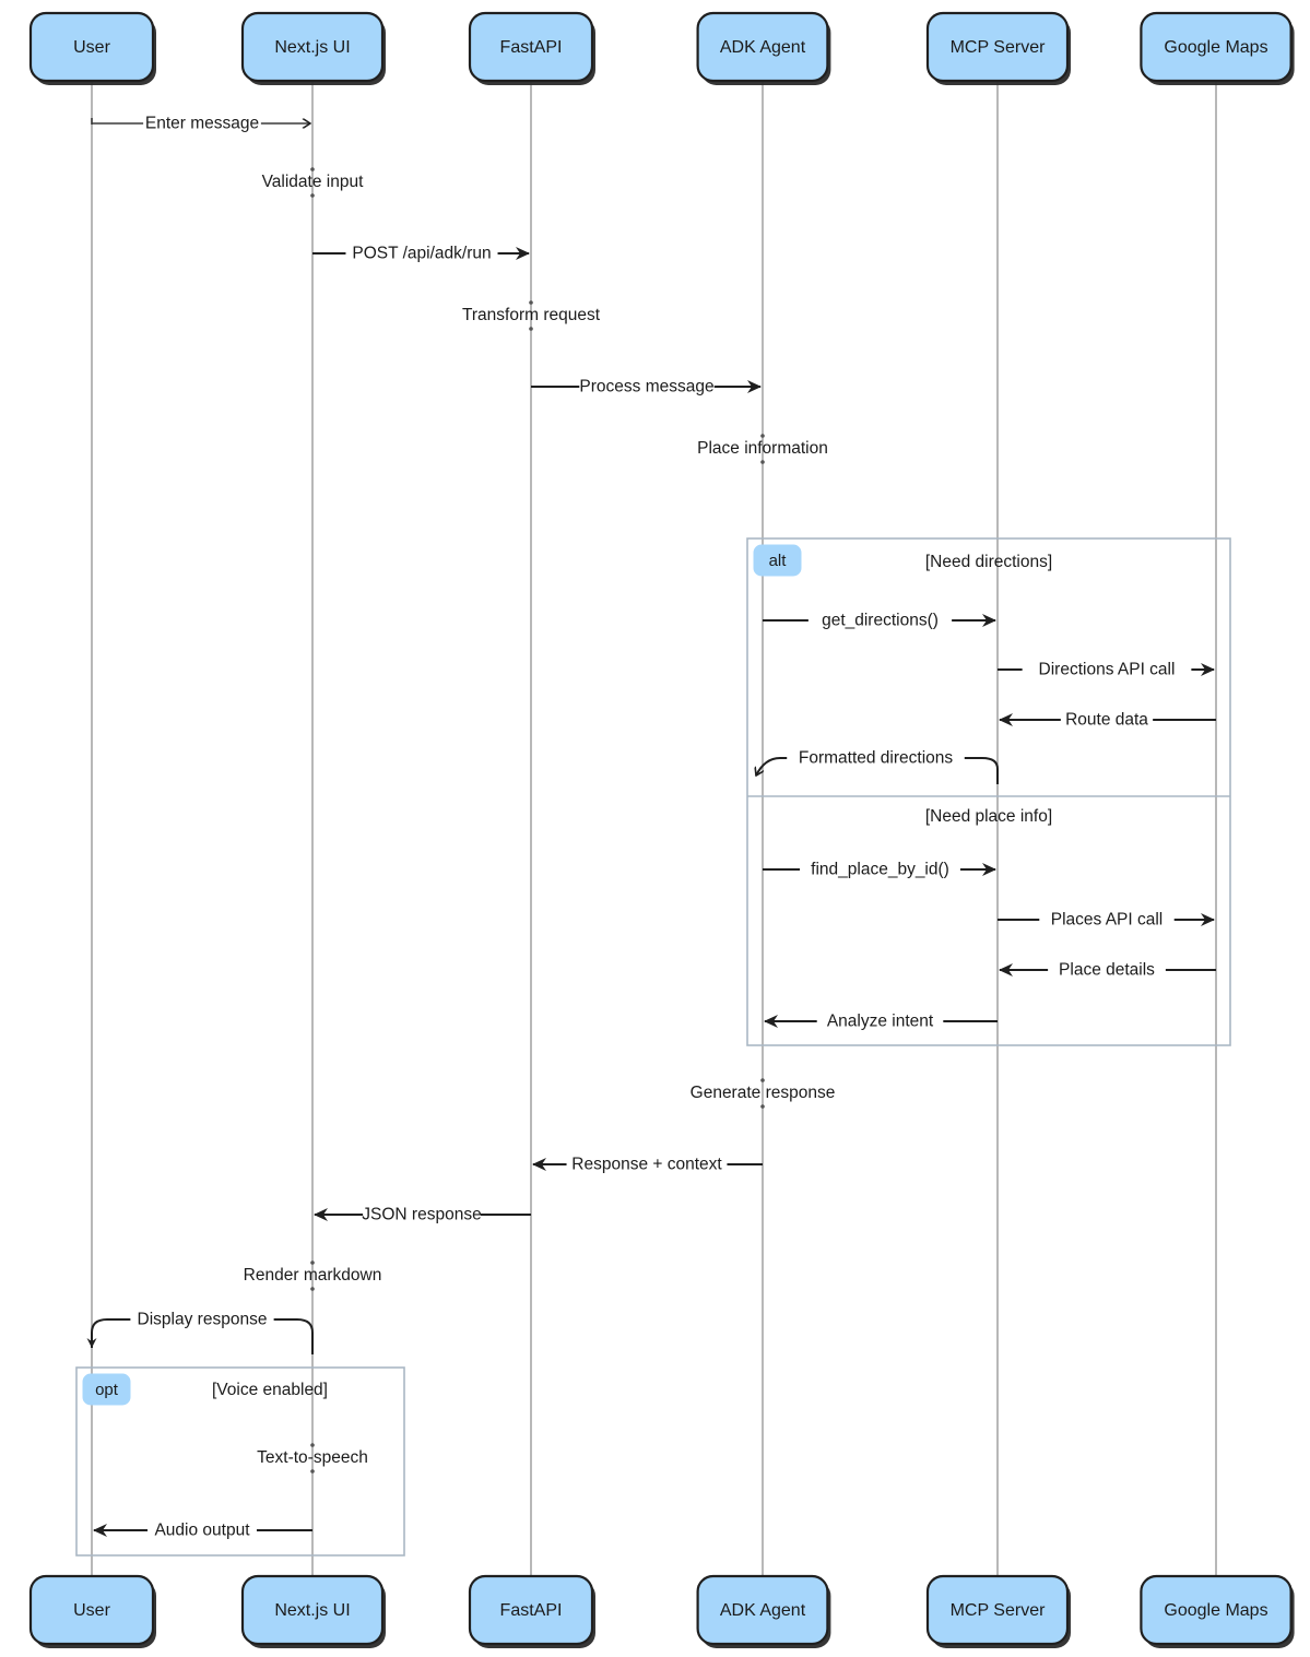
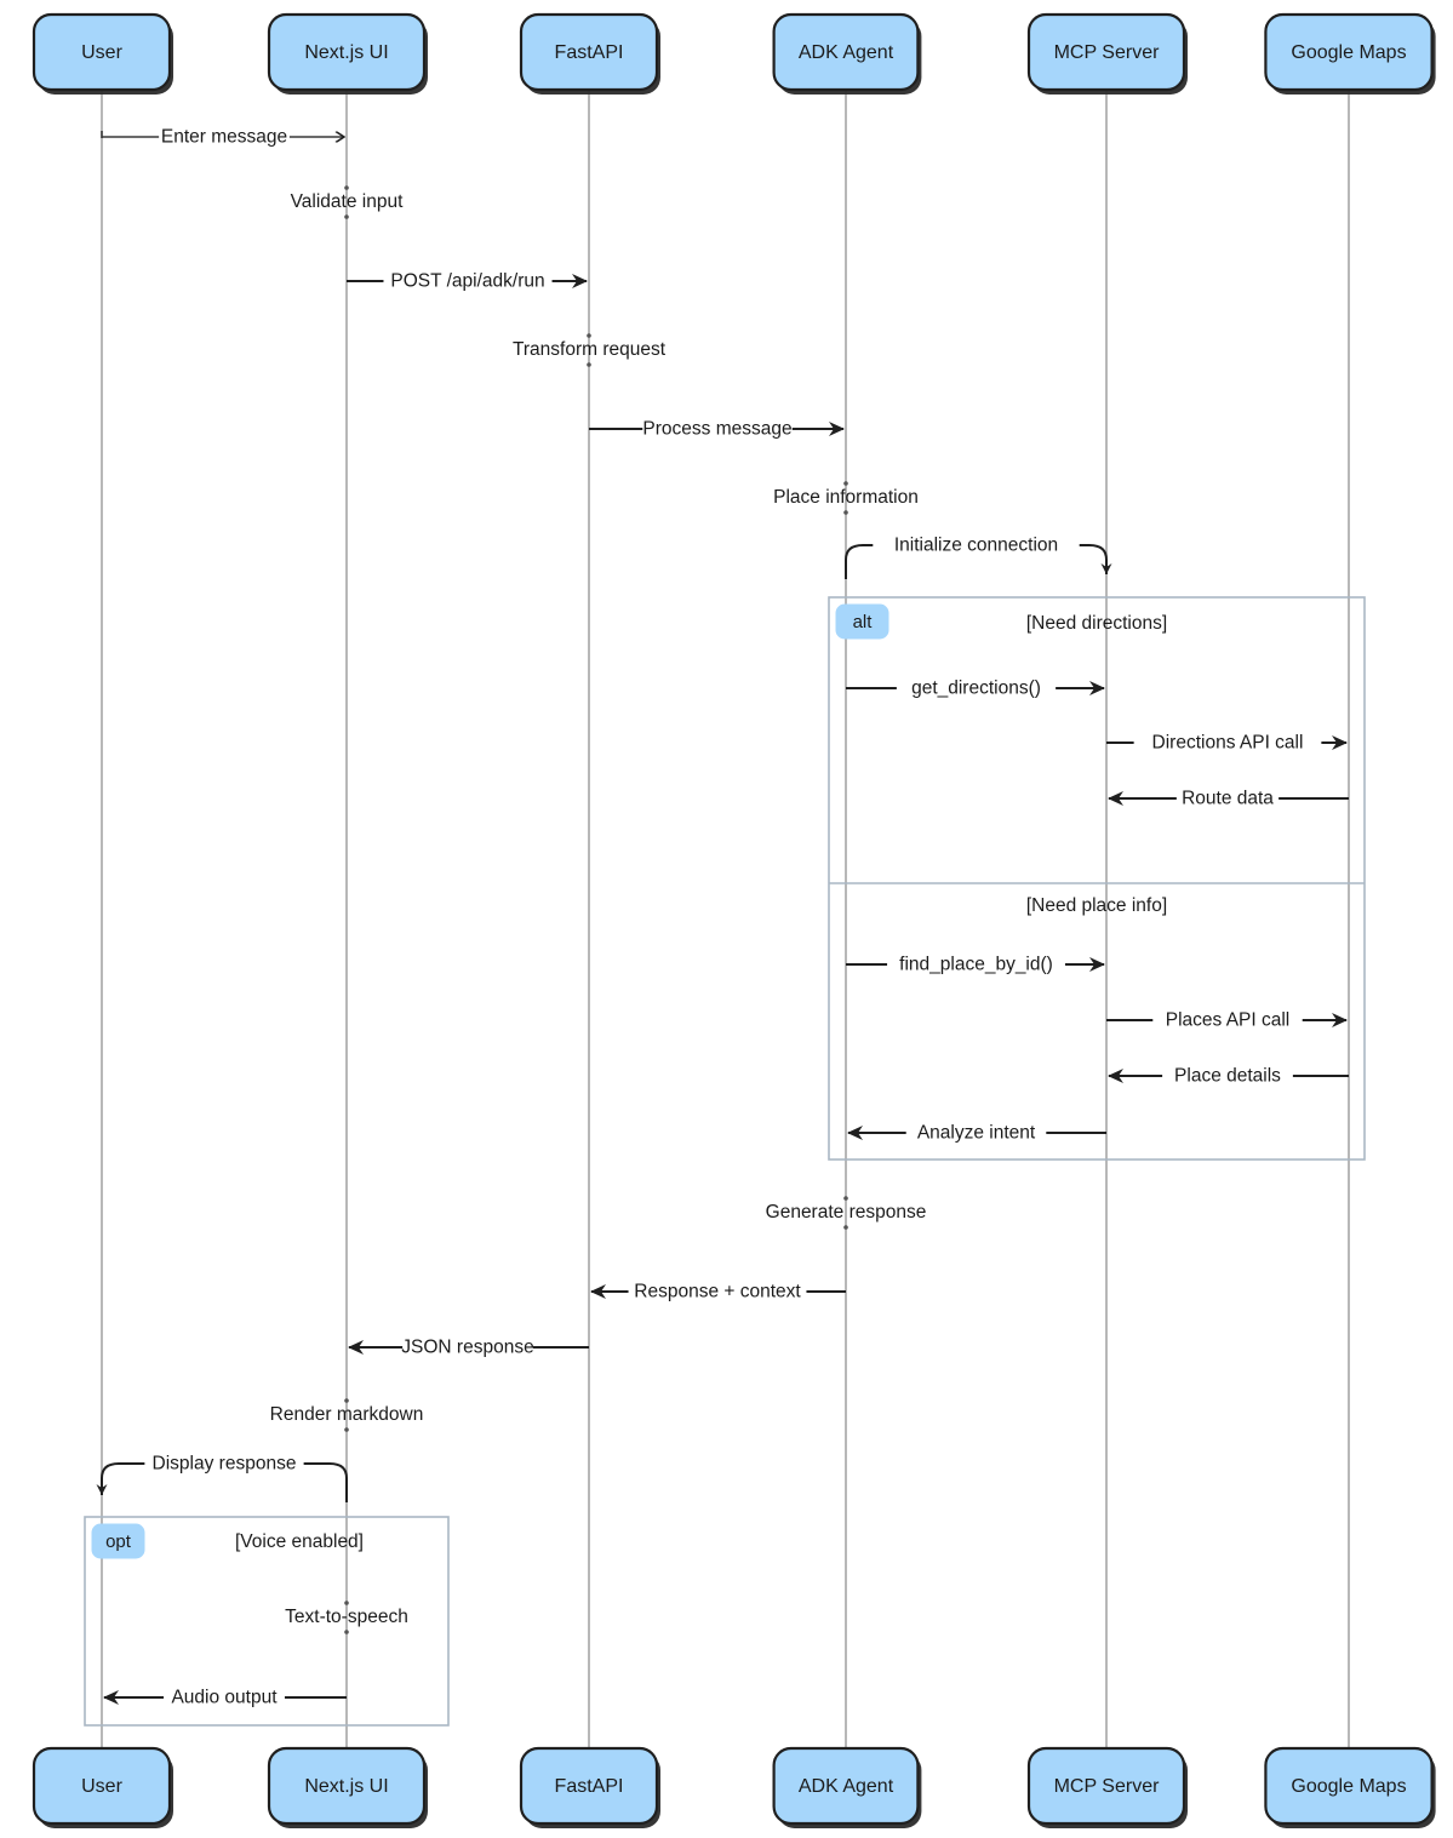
  [Need directions]
  [Need place info]
  alt
  [Voice enabled]
  opt
  Enter message
  Validate input
  POST /api/adk/run
  Transform request
  Process message
  Place information
+ Initialize connection
  get_directions()
  Directions API call
  Route data
- Formatted directions
  find_place_by_id()
  Places API call
  Place details
  Analyze intent
  Generate response
  Response + context
  JSON response
  Render markdown
  Display response
  Text-to-speech
  Audio output
  User
  User
  Next.js UI
  Next.js UI
  FastAPI
  FastAPI
  ADK Agent
  ADK Agent
  MCP Server
  MCP Server
  Google Maps
  Google Maps
